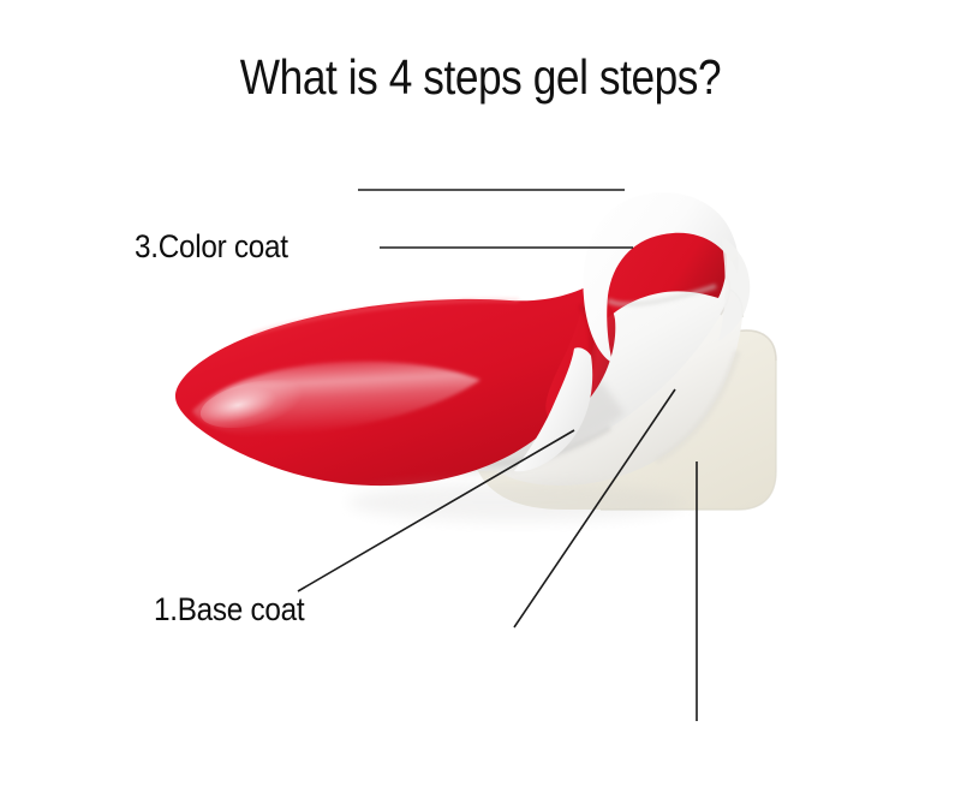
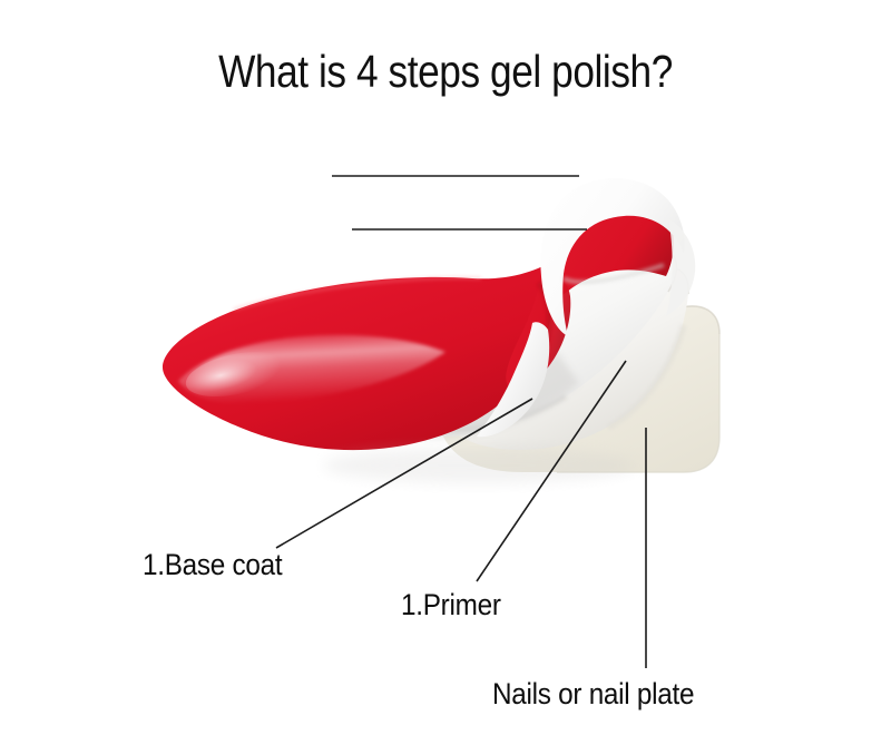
- What is 4 steps gel steps?
+ What is 4 steps gel polish?
- 3.Color coat
  1.Base coat
+ 1.Primer
+ Nails or nail plate
